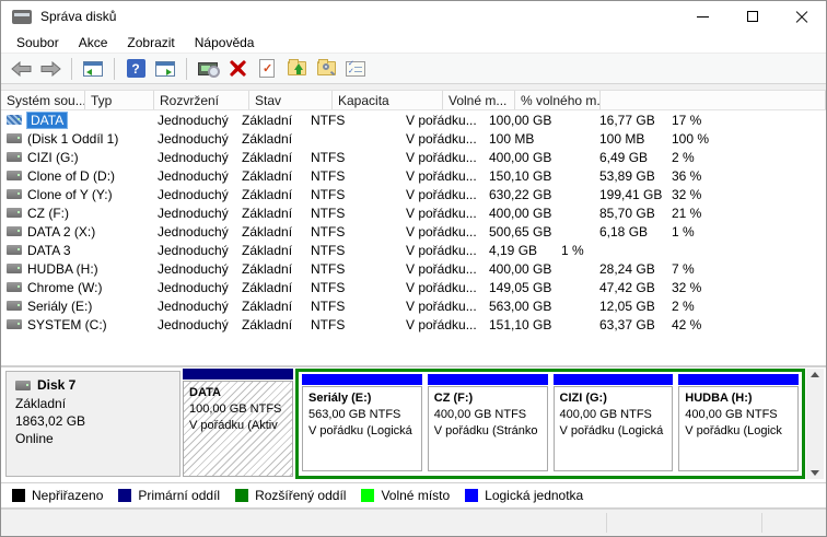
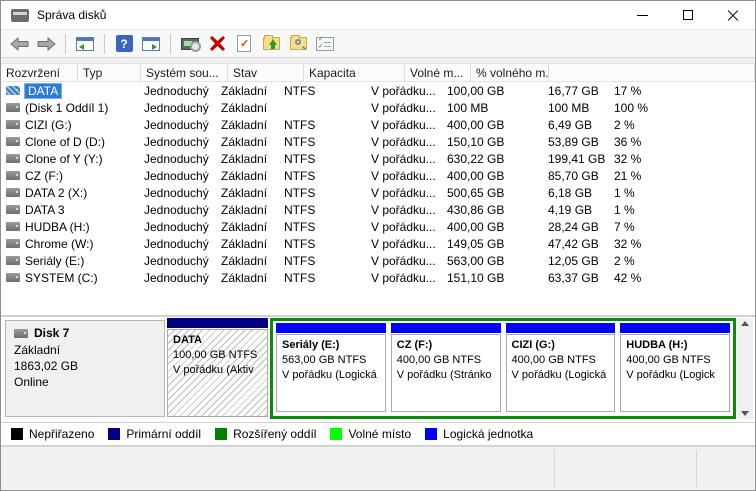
  Správa disků
- Soubor
- Akce
- Zobrazit
- Nápověda
  ?
- Systém sou...
+ Rozvržení
  Typ
- Rozvržení
+ Systém sou...
  Stav
  Kapacita
  Volné m...
  % volného m.
  DATA
  Jednoduchý
  Základní
  NTFS
  V pořádku...
  100,00 GB
  16,77 GB
  17 %
  (Disk 1 Oddíl 1)
  Jednoduchý
  Základní
  V pořádku...
  100 MB
  100 MB
  100 %
  CIZI (G:)
  Jednoduchý
  Základní
  NTFS
  V pořádku...
  400,00 GB
  6,49 GB
  2 %
  Clone of D (D:)
  Jednoduchý
  Základní
  NTFS
  V pořádku...
  150,10 GB
  53,89 GB
  36 %
  Clone of Y (Y:)
  Jednoduchý
  Základní
  NTFS
  V pořádku...
  630,22 GB
  199,41 GB
  32 %
  CZ (F:)
  Jednoduchý
  Základní
  NTFS
  V pořádku...
  400,00 GB
  85,70 GB
  21 %
  DATA 2 (X:)
  Jednoduchý
  Základní
  NTFS
  V pořádku...
  500,65 GB
  6,18 GB
  1 %
  DATA 3
  Jednoduchý
  Základní
  NTFS
  V pořádku...
+ 430,86 GB
  4,19 GB
  1 %
  HUDBA (H:)
  Jednoduchý
  Základní
  NTFS
  V pořádku...
  400,00 GB
  28,24 GB
  7 %
  Chrome (W:)
  Jednoduchý
  Základní
  NTFS
  V pořádku...
  149,05 GB
  47,42 GB
  32 %
  Seriály (E:)
  Jednoduchý
  Základní
  NTFS
  V pořádku...
  563,00 GB
  12,05 GB
  2 %
  SYSTEM (C:)
  Jednoduchý
  Základní
  NTFS
  V pořádku...
  151,10 GB
  63,37 GB
  42 %
  Disk 7
  Základní
  1863,02 GB
  Online
  DATA
  100,00 GB NTFS
  V pořádku (Aktiv
  Seriály (E:)
  563,00 GB NTFS
  V pořádku (Logická
  CZ (F:)
  400,00 GB NTFS
  V pořádku (Stránko
  CIZI (G:)
  400,00 GB NTFS
  V pořádku (Logická
  HUDBA (H:)
  400,00 GB NTFS
  V pořádku (Logick
  Nepřiřazeno
  Primární oddíl
  Rozšířený oddíl
  Volné místo
  Logická jednotka
